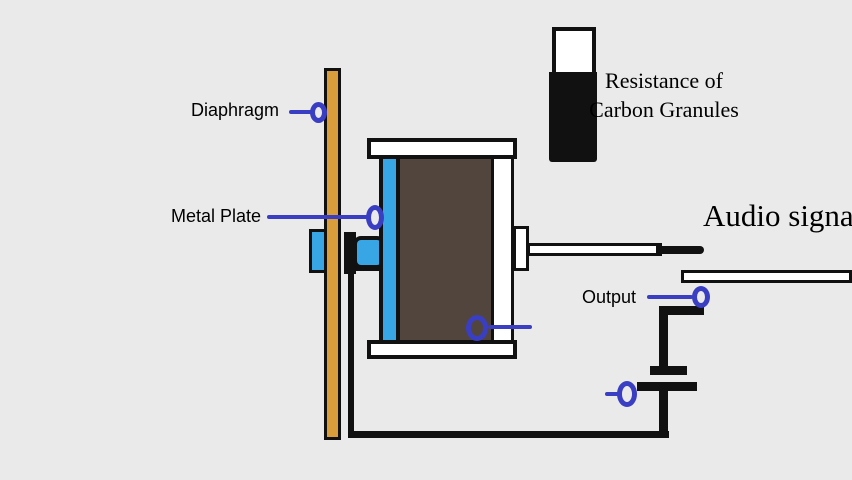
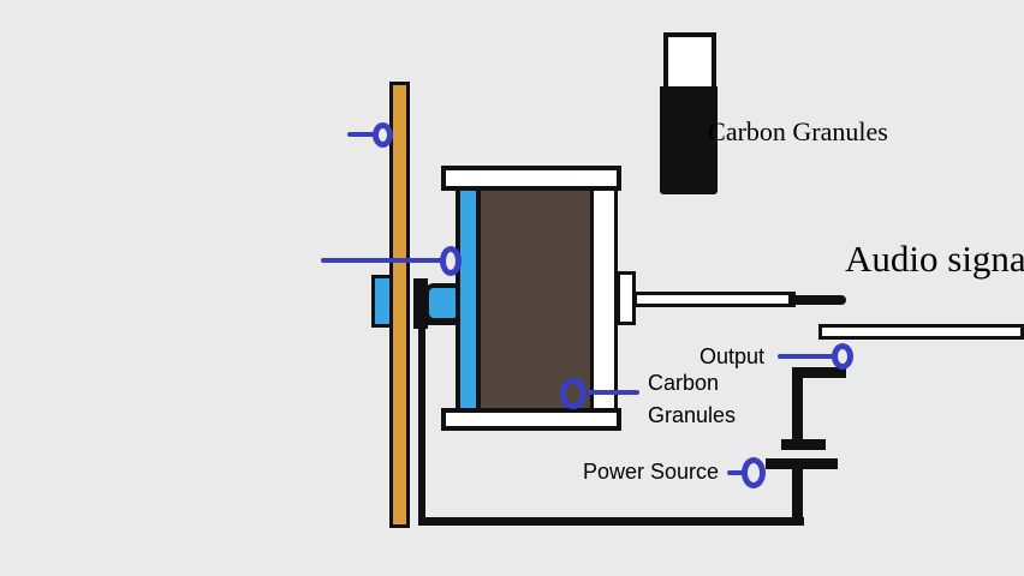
- Diaphragm
- Metal Plate
- Resistance of
  Carbon Granules
  Audio signa
  Output
+ Carbon
+ Granules
+ Power Source
